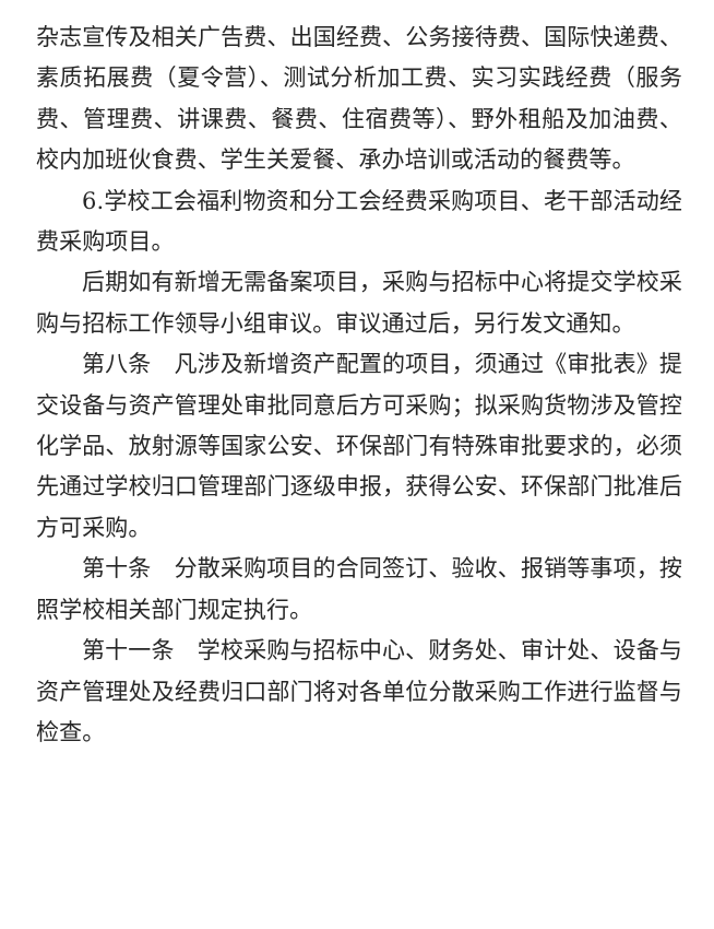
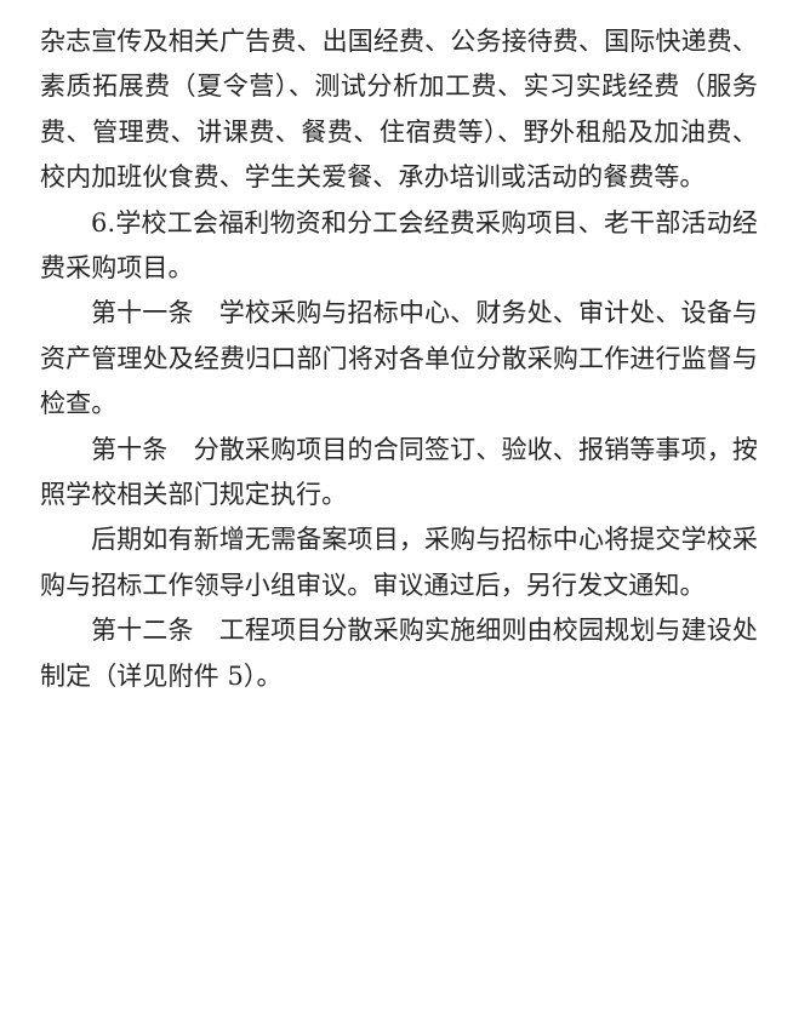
  杂志宣传及相关广告费、出国经费、公务接待费、国际快递费、素质拓展费（夏令营）、测试分析加工费、实习实践经费（服务费、管理费、讲课费、餐费、住宿费等）、野外租船及加油费、校内加班伙食费、学生关爱餐、承办培训或活动的餐费等。
  6.学校工会福利物资和分工会经费采购项目、老干部活动经费采购项目。
- 后期如有新增无需备案项目，采购与招标中心将提交学校采购与招标工作领导小组审议。审议通过后，另行发文通知。
+ 第十一条 学校采购与招标中心、财务处、审计处、设备与资产管理处及经费归口部门将对各单位分散采购工作进行监督与检查。
- 第八条 凡涉及新增资产配置的项目，须通过《审批表》提交设备与资产管理处审批同意后方可采购；拟采购货物涉及管控化学品、放射源等国家公安、环保部门有特殊审批要求的，必须先通过学校归口管理部门逐级申报，获得公安、环保部门批准后方可采购。
  第十条 分散采购项目的合同签订、验收、报销等事项，按照学校相关部门规定执行。
- 第十一条 学校采购与招标中心、财务处、审计处、设备与资产管理处及经费归口部门将对各单位分散采购工作进行监督与检查。
+ 后期如有新增无需备案项目，采购与招标中心将提交学校采购与招标工作领导小组审议。审议通过后，另行发文通知。
+ 第十二条 工程项目分散采购实施细则由校园规划与建设处制定（详见附件 5）。
